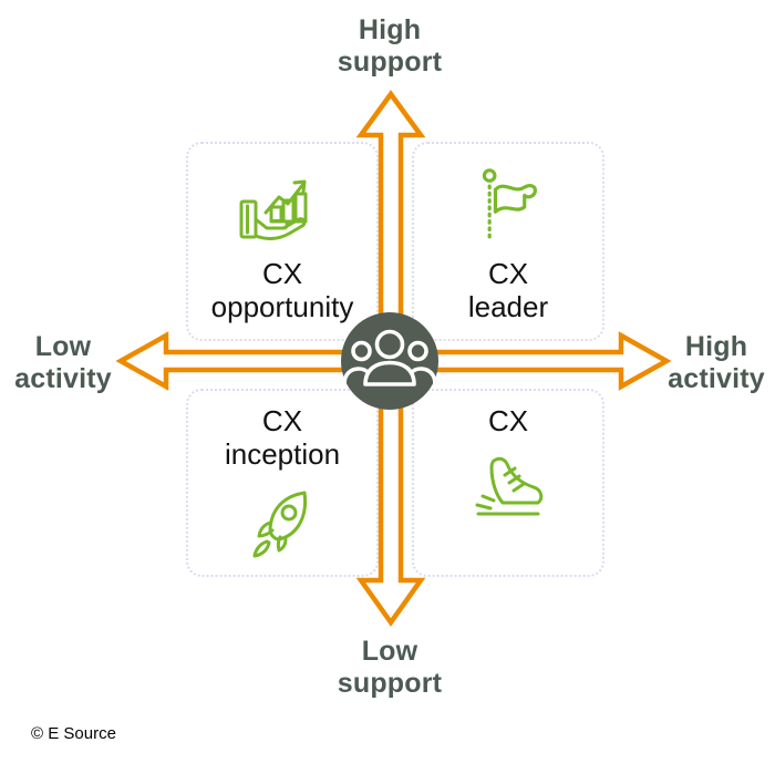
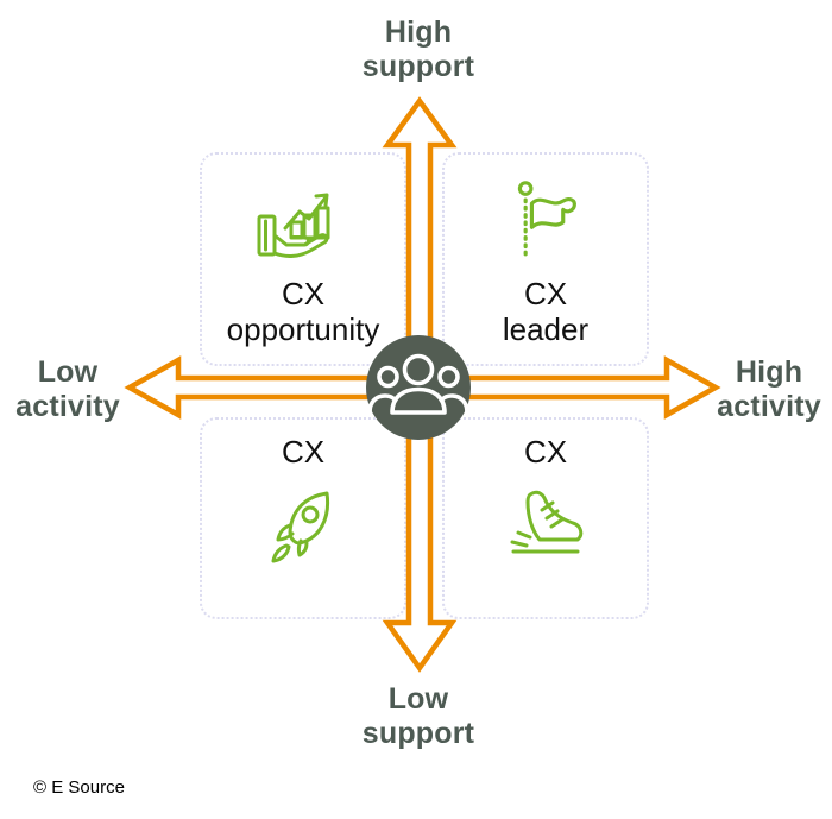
  CX
  opportunity
  CX
  leader
  CX
- inception
  CX
  High
  support
  Low
  support
  Low
  activity
  High
  activity
  © E Source
